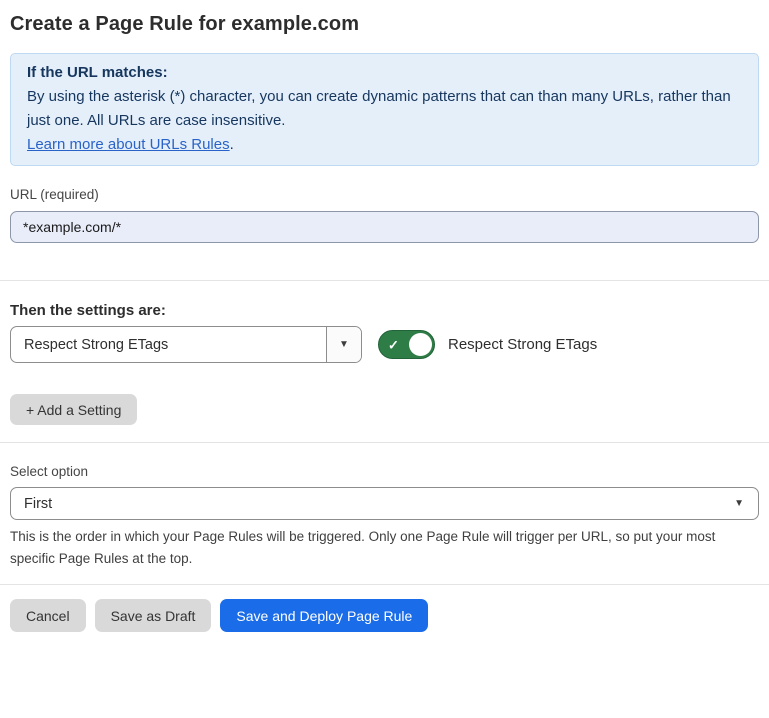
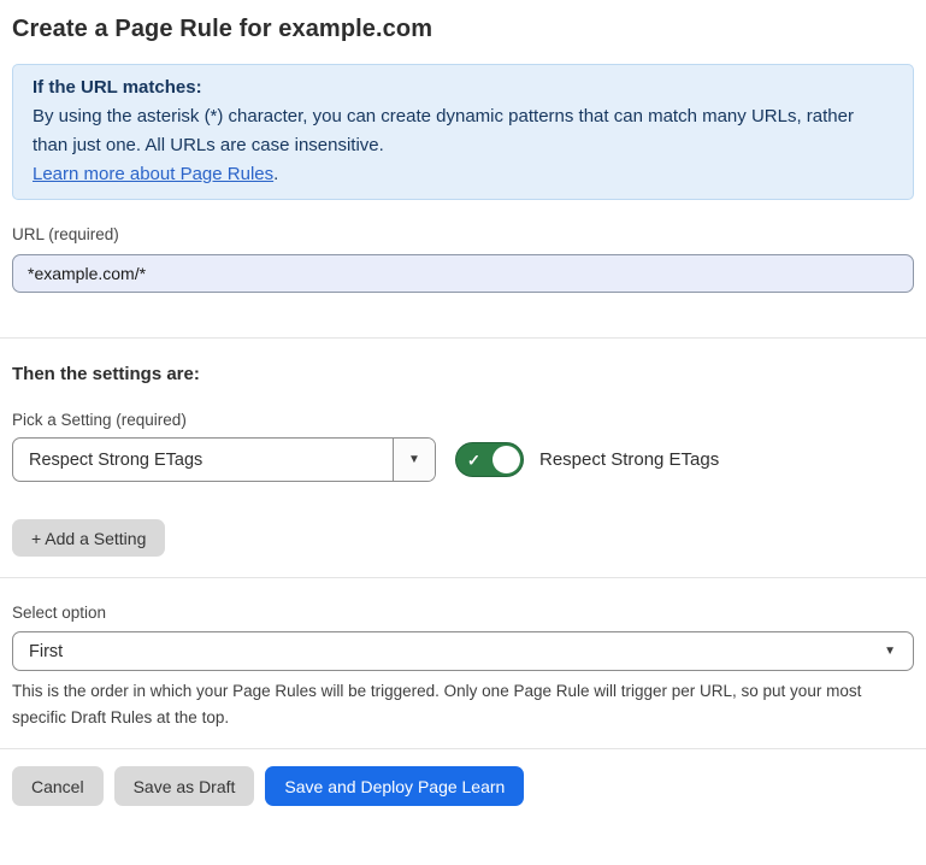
  Create a Page Rule for example.com
  If the URL matches:
- By using the asterisk (*) character, you can create dynamic patterns that can than many URLs, rather than just one. All URLs are case insensitive.
+ By using the asterisk (*) character, you can create dynamic patterns that can match many URLs, rather than just one. All URLs are case insensitive.
- Learn more about URLs Rules.
+ Learn more about Page Rules.
  URL (required)
  *example.com/*
  Then the settings are:
+ Pick a Setting (required)
  Respect Strong ETags
  ▼
  ✓
  Respect Strong ETags
  + Add a Setting
  Select option
  First
  ▼
- This is the order in which your Page Rules will be triggered. Only one Page Rule will trigger per URL, so put your most specific Page Rules at the top.
+ This is the order in which your Page Rules will be triggered. Only one Page Rule will trigger per URL, so put your most specific Draft Rules at the top.
  Cancel
  Save as Draft
- Save and Deploy Page Rule
+ Save and Deploy Page Learn
